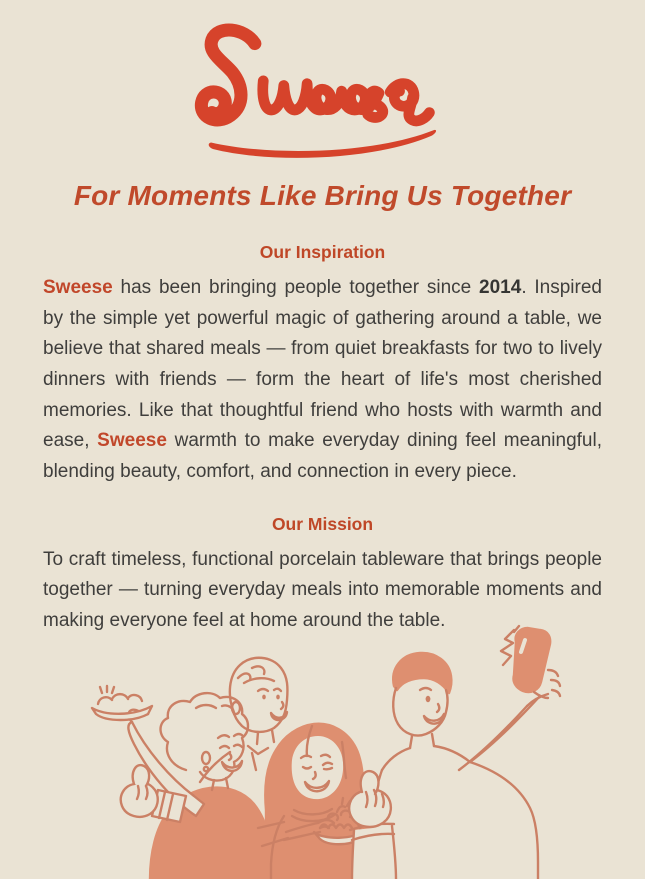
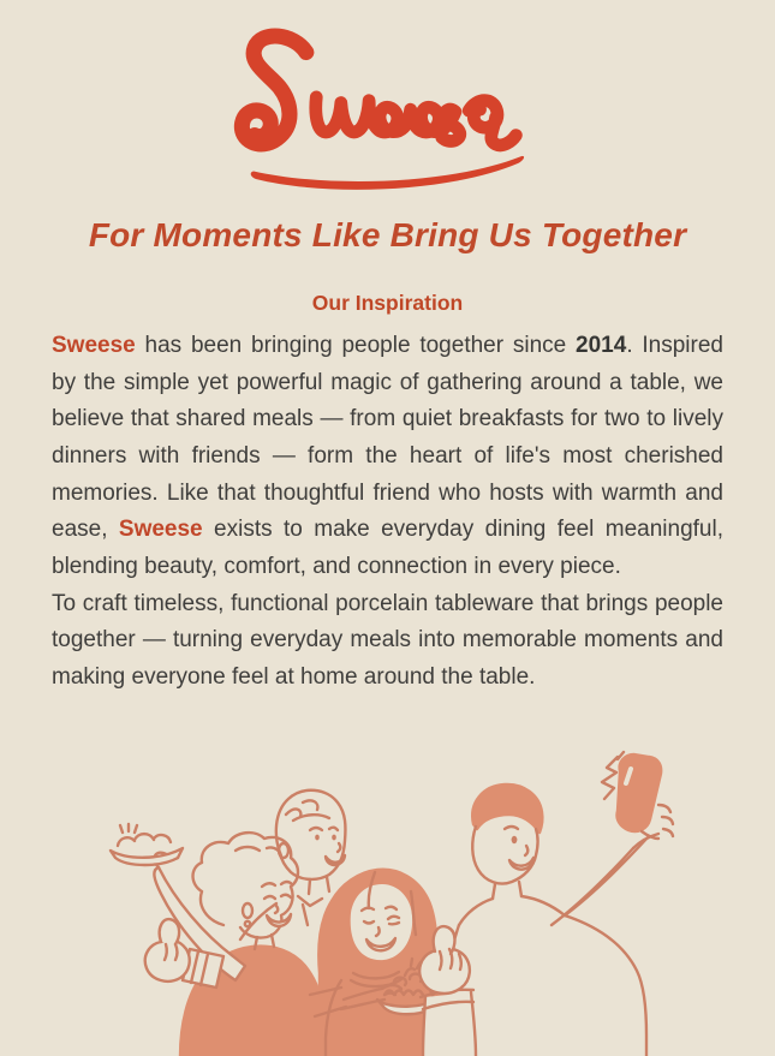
  For Moments Like Bring Us Together
  Our Inspiration
- Sweese has been bringing people together since 2014. Inspired by the simple yet powerful magic of gathering around a table, we believe that shared meals — from quiet breakfasts for two to lively dinners with friends — form the heart of life's most cherished memories. Like that thoughtful friend who hosts with warmth and ease, Sweese warmth to make everyday dining feel meaningful, blending beauty, comfort, and connection in every piece.
+ Sweese has been bringing people together since 2014. Inspired by the simple yet powerful magic of gathering around a table, we believe that shared meals — from quiet breakfasts for two to lively dinners with friends — form the heart of life's most cherished memories. Like that thoughtful friend who hosts with warmth and ease, Sweese exists to make everyday dining feel meaningful, blending beauty, comfort, and connection in every piece.
- Our Mission
  To craft timeless, functional porcelain tableware that brings people together — turning everyday meals into memorable moments and making everyone feel at home around the table.
